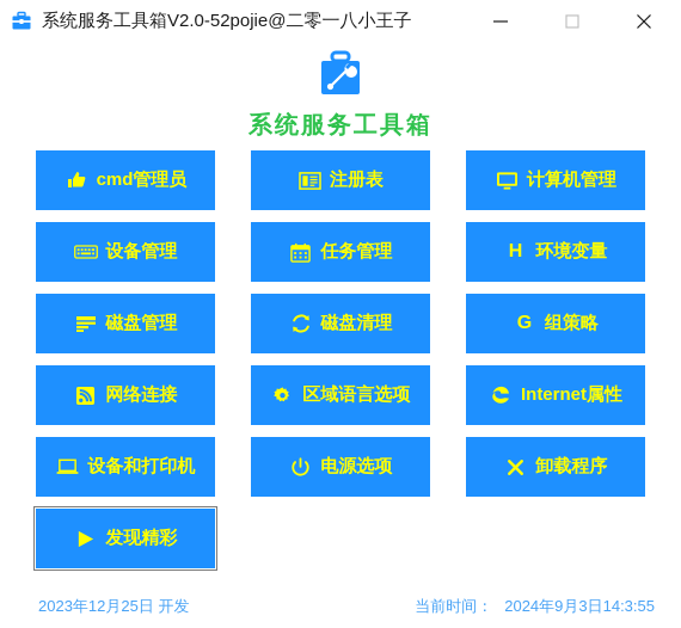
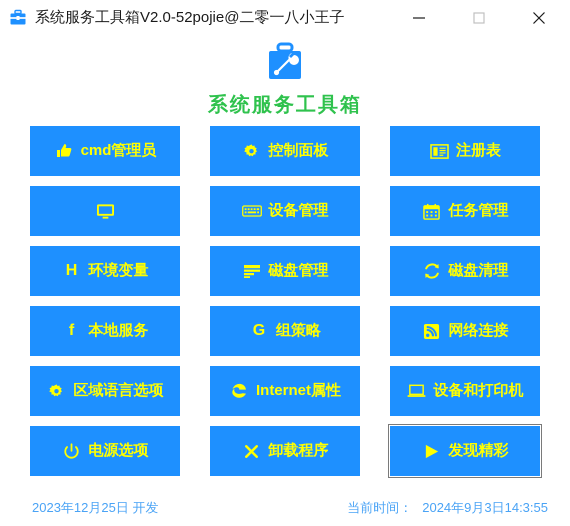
  系统服务工具箱V2.0-52pojie@二零一八小王子
  系统服务工具箱
  cmd管理员
+ 控制面板
  注册表
- 计算机管理
  设备管理
  任务管理
  H
  环境变量
  磁盘管理
  磁盘清理
+ f
+ 本地服务
  G
  组策略
  网络连接
  区域语言选项
  Internet属性
  设备和打印机
  电源选项
  卸载程序
  发现精彩
  2023年12月25日 开发
  当前时间：
  2024年9月3日14:3:55
